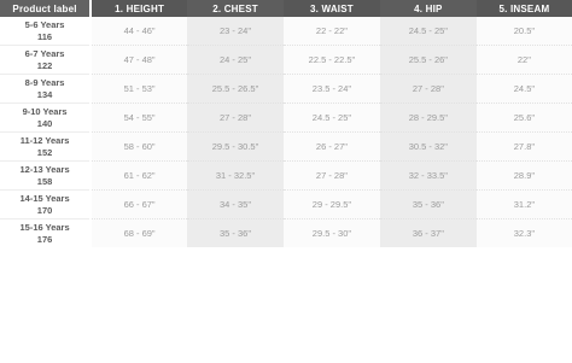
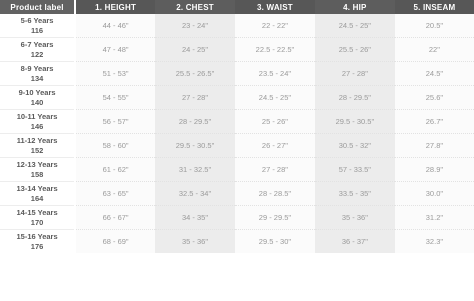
  Product label	1. HEIGHT	2. CHEST	3. WAIST	4. HIP	5. INSEAM
  5-6 Years116	44 - 46"	23 - 24"	22 - 22"	24.5 - 25"	20.5"
  6-7 Years122	47 - 48"	24 - 25"	22.5 - 22.5"	25.5 - 26"	22"
  8-9 Years134	51 - 53"	25.5 - 26.5"	23.5 - 24"	27 - 28"	24.5"
  9-10 Years140	54 - 55"	27 - 28"	24.5 - 25"	28 - 29.5"	25.6"
+ 10-11 Years146	56 - 57"	28 - 29.5"	25 - 26"	29.5 - 30.5"	26.7"
  11-12 Years152	58 - 60"	29.5 - 30.5"	26 - 27"	30.5 - 32"	27.8"
- 12-13 Years158	61 - 62"	31 - 32.5"	27 - 28"	32 - 33.5"	28.9"
+ 12-13 Years158	61 - 62"	31 - 32.5"	27 - 28"	57 - 33.5"	28.9"
+ 13-14 Years164	63 - 65"	32.5 - 34"	28 - 28.5"	33.5 - 35"	30.0"
  14-15 Years170	66 - 67"	34 - 35"	29 - 29.5"	35 - 36"	31.2"
  15-16 Years176	68 - 69"	35 - 36"	29.5 - 30"	36 - 37"	32.3"
